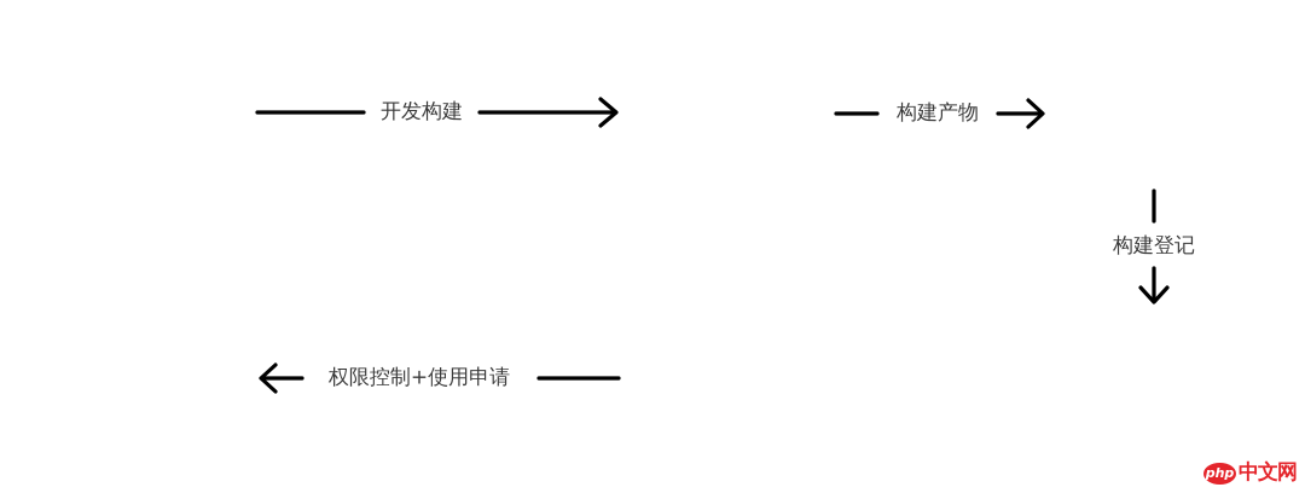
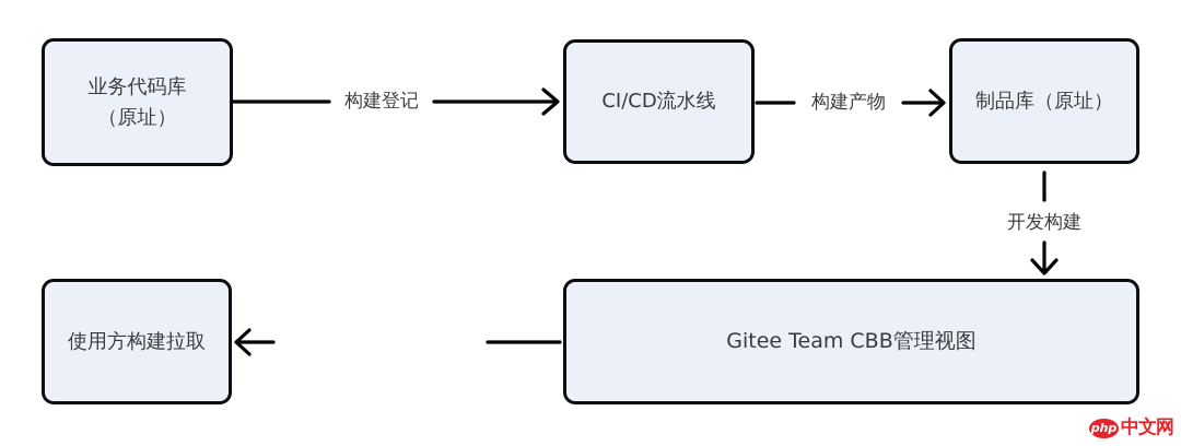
+ 业务代码库
+ （原址）
+ CI/CD流水线
+ 制品库（原址）
+ Gitee Team CBB管理视图
+ 使用方构建拉取
- 开发构建
+ 构建登记
  构建产物
- 构建登记
+ 开发构建
- 权限控制+使用申请
  php
  中文网
